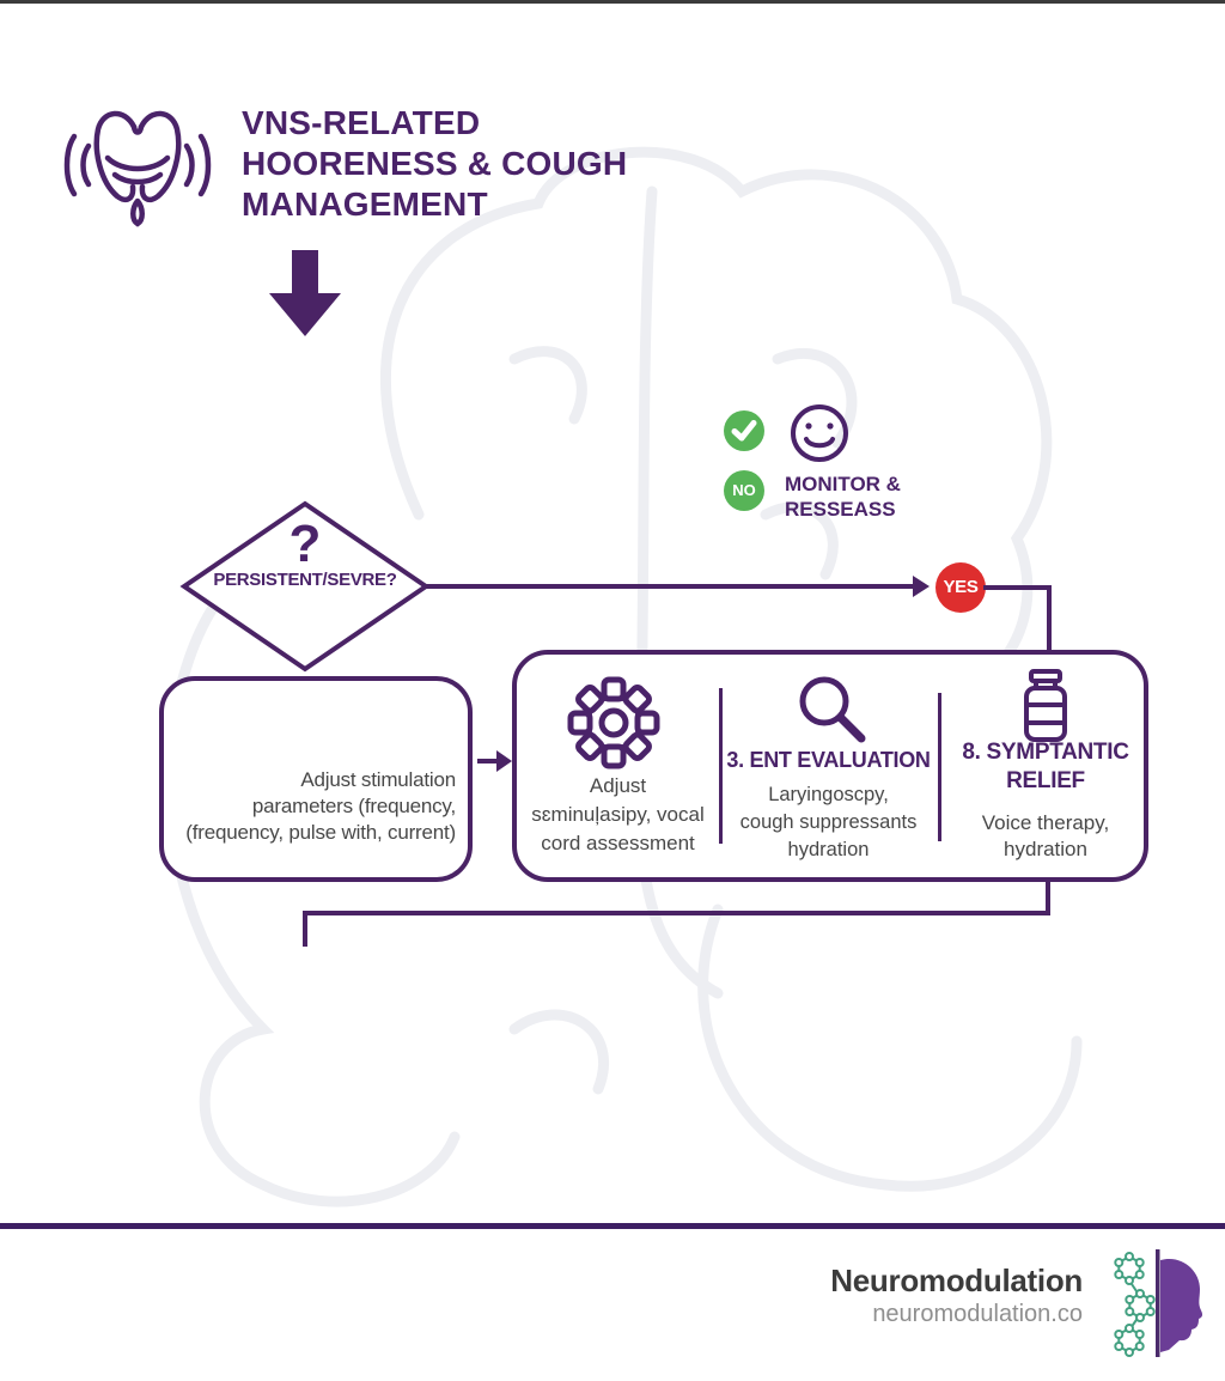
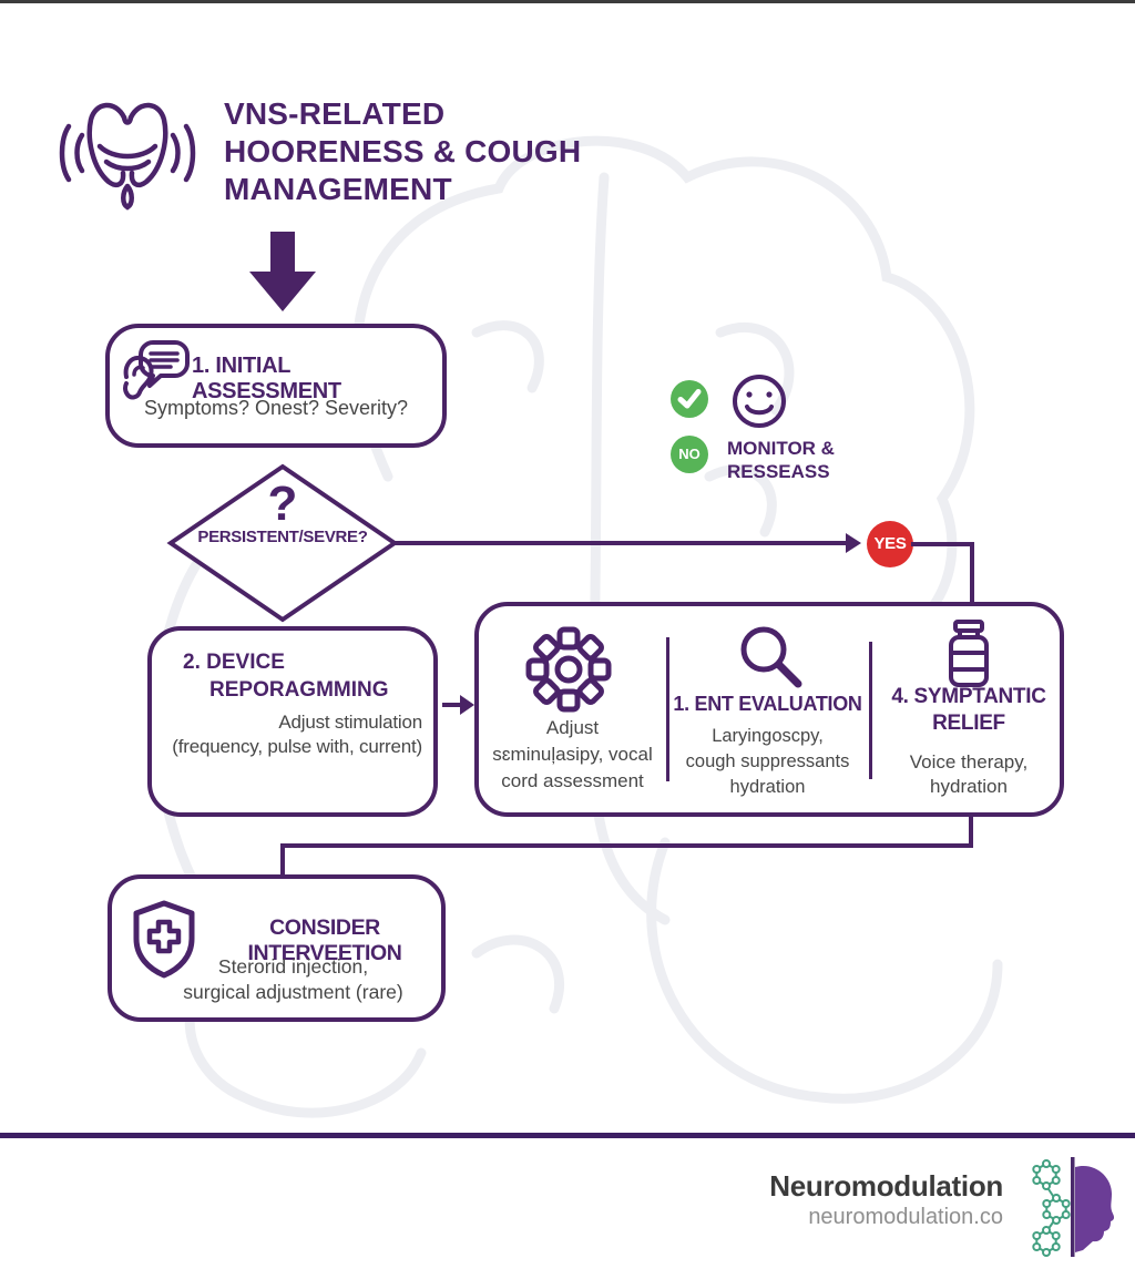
  VNS-RELATED
  HOORENESS & COUGH
  MANAGEMENT
+ 1. INITIAL ASSESSMENT
+ Symptoms? Onest? Severity?
  ?
  PERSISTENT/SEVRE?
  YES
  NO
  MONITOR &
  RESSEASS
+ 2. DEVICE
+ REPORAGMMING
  Adjust stimulation
- parameters (frequency,
  (frequency, pulse with, current)
  Adjust
  sɛminuļasipy, vocal
  cord assessment
- 3. ENT EVALUATION
+ 1. ENT EVALUATION
  Laryingoscpy,
  cough suppressants
  hydration
- 8. SYMPTANTIC
+ 4. SYMPTANTIC
  RELIEF
  Voice therapy,
  hydration
+ CONSIDER INTERVEETION
+ Sterorid injection,
+ surgical adjustment (rare)
  Neuromodulation
  neuromodulation.co
